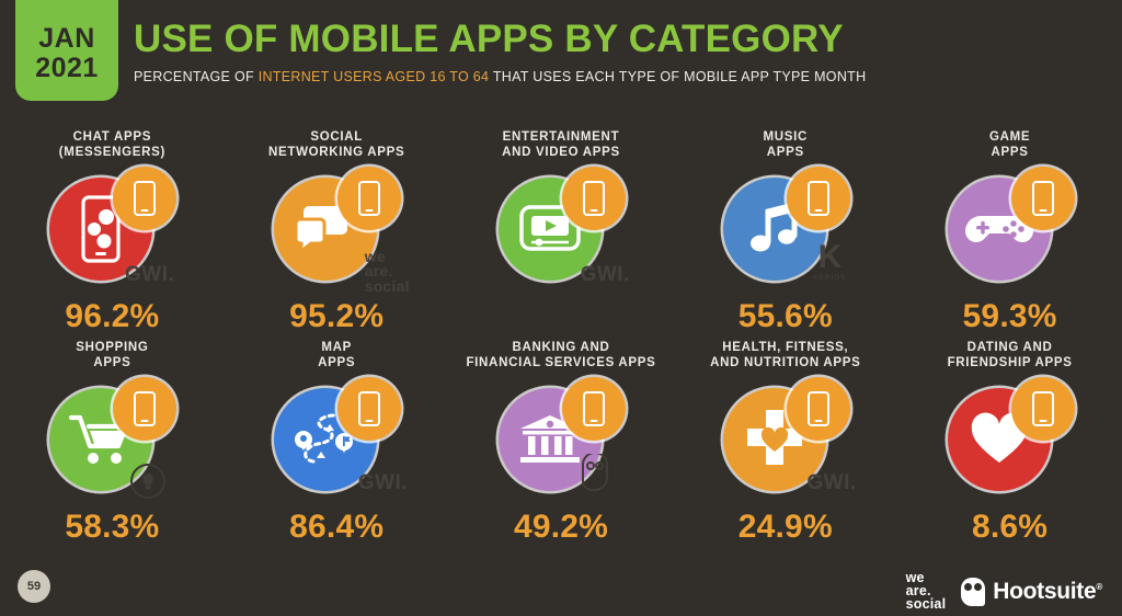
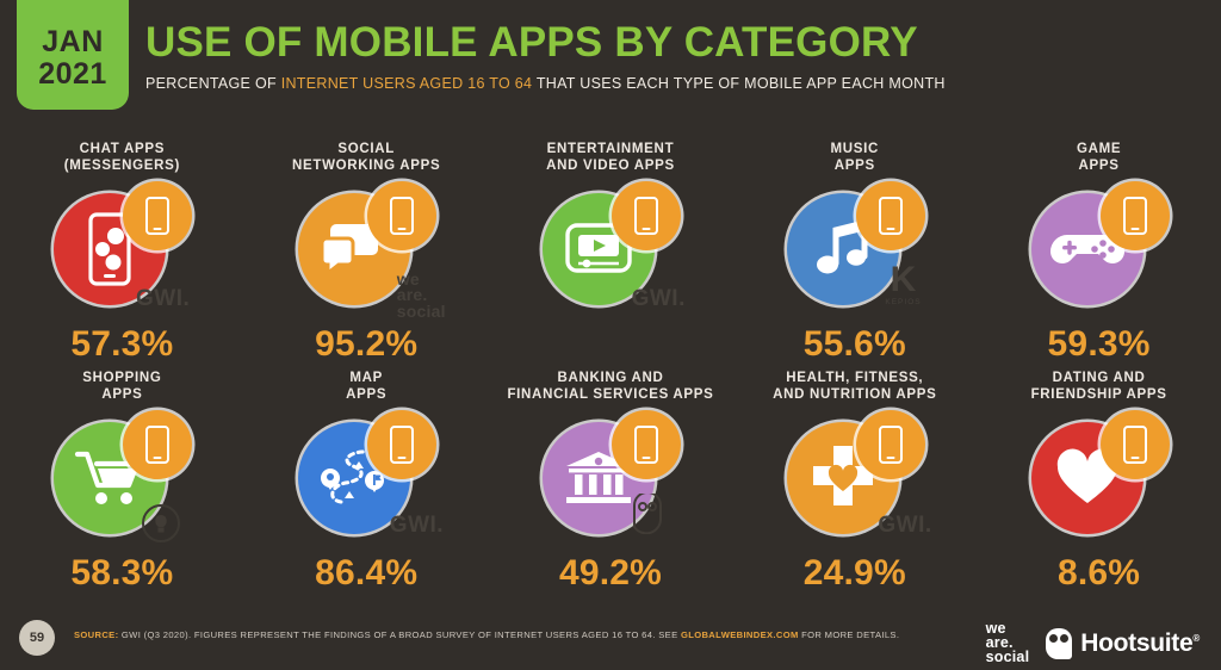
  JAN
  2021
  USE OF MOBILE APPS BY CATEGORY
- PERCENTAGE OF INTERNET USERS AGED 16 TO 64 THAT USES EACH TYPE OF MOBILE APP TYPE MONTH
+ PERCENTAGE OF INTERNET USERS AGED 16 TO 64 THAT USES EACH TYPE OF MOBILE APP EACH MONTH
  CHAT APPS
  (MESSENGERS)
- 96.2%
+ 57.3%
  GWI.
  SOCIAL
  NETWORKING APPS
  95.2%
  we
  are.
  ENTERTAINMENT
  AND VIDEO APPS
  GWI.
  MUSIC
  APPS
  55.6%
  K
  GAME
  APPS
  59.3%
  SHOPPING
  APPS
  58.3%
  MAP
  APPS
  86.4%
  GWI.
  BANKING AND
  FINANCIAL SERVICES APPS
  49.2%
  HEALTH, FITNESS,
  AND NUTRITION APPS
  24.9%
  GWI.
  DATING AND
  FRIENDSHIP APPS
  8.6%
  59
+ SOURCE: GWI (Q3 2020). FIGURES REPRESENT THE FINDINGS OF A BROAD SURVEY OF INTERNET USERS AGED 16 TO 64. SEE GLOBALWEBINDEX.COM FOR MORE DETAILS.
  we
  are.
  social
  Hootsuite®
